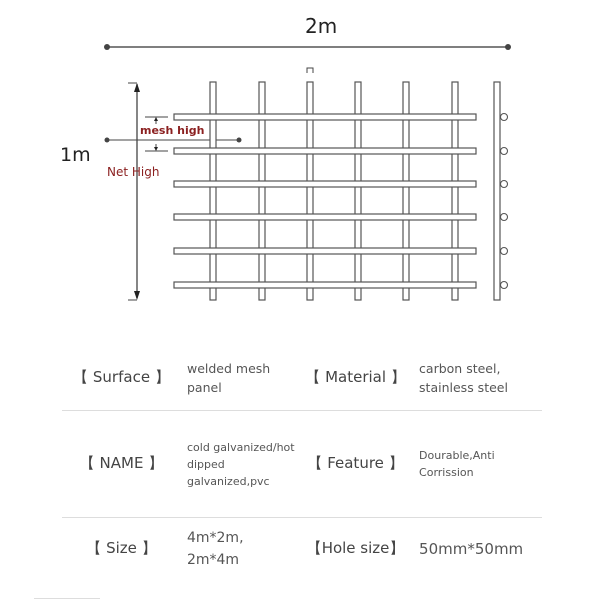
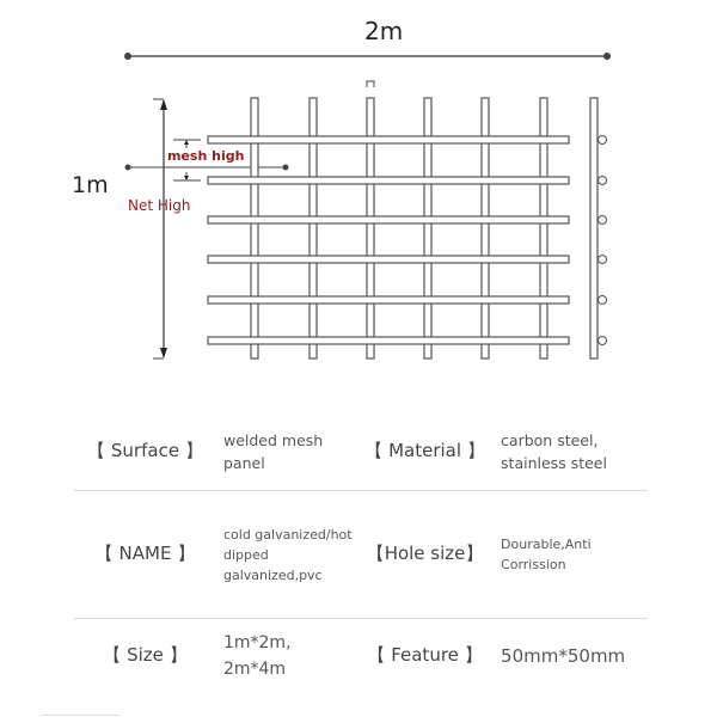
  2m
  1m
  mesh high
  Net High
  【 Surface 】
  welded mesh panel
  【 Material 】
  carbon steel, stainless steel
  【 NAME 】
  cold galvanized/hot dipped galvanized,pvc
- 【 Feature 】
+ 【Hole size】
  Dourable,Anti Corrission
  【 Size 】
- 4m*2m, 2m*4m
+ 1m*2m, 2m*4m
- 【Hole size】
+ 【 Feature 】
  50mm*50mm
